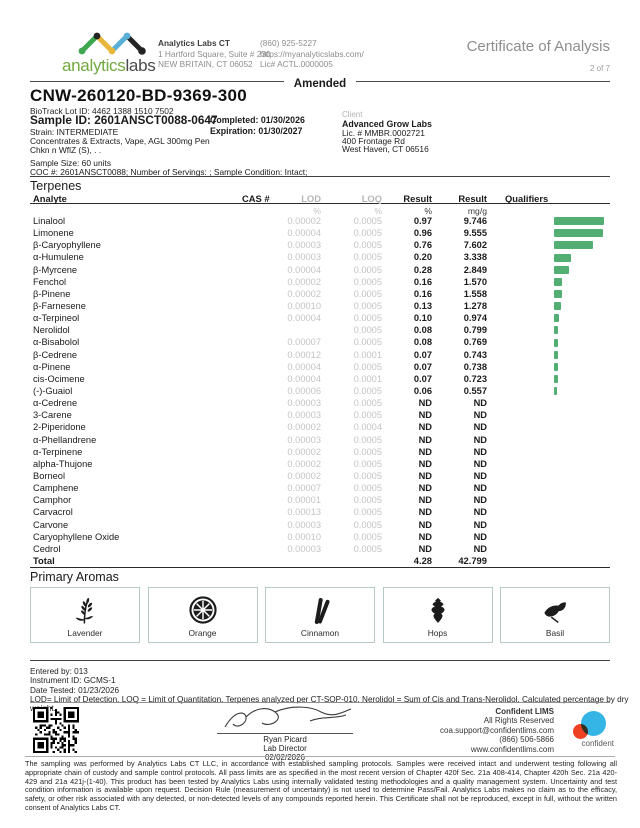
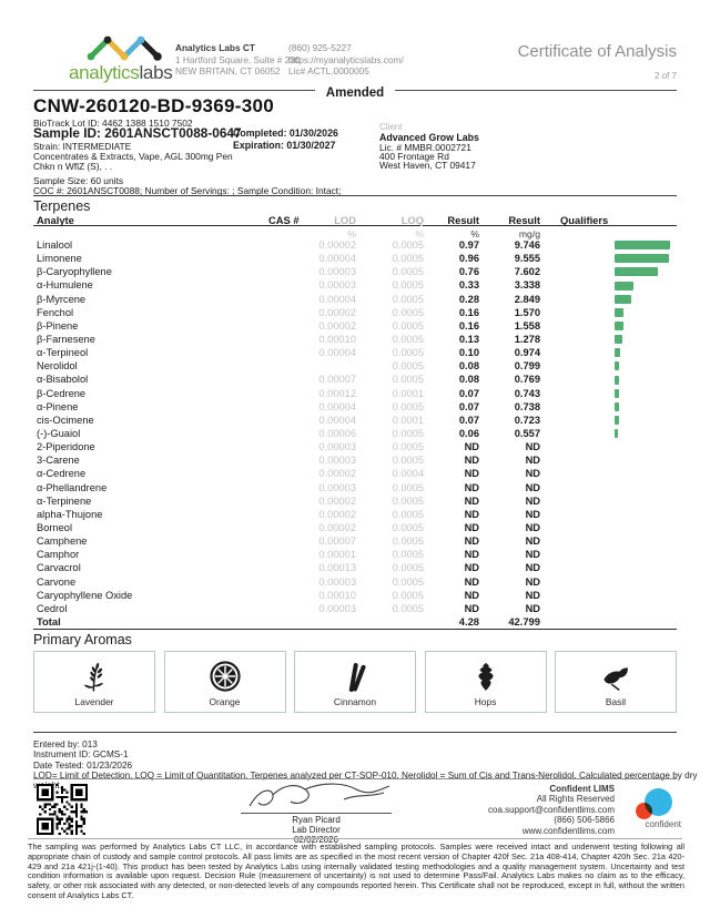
  analyticslabs
  Analytics Labs CT
  1 Hartford Square, Suite # 230
  NEW BRITAIN, CT 06052
  (860) 925-5227
  https://myanalyticslabs.com/
  Lic# ACTL.0000005
  Certificate of Analysis
  2 of 7
  Amended
  CNW-260120-BD-9369-300
  BioTrack Lot ID: 4462 1388 1510 7502
  Sample ID: 2601ANSCT0088-0647
  Strain: INTERMEDIATE
  Concentrates & Extracts, Vape, AGL 300mg Pen
  Chkn n WflZ (S), . .
  Completed: 01/30/2026
  Expiration: 01/30/2027
  Client
  Advanced Grow Labs
  Lic. # MMBR.0002721
  400 Frontage Rd
- West Haven, CT 06516
+ West Haven, CT 09417
  Sample Size: 60 units
  COC #: 2601ANSCT0088; Number of Servings: ; Sample Condition: Intact;
  Terpenes
  Analyte
  CAS #
  LOD
  LOQ
  Result
  Result
  Qualifiers
  %
  %
  %
  mg/g
  Linalool
  0.00002
  0.0005
  0.97
  9.746
  Limonene
  0.00004
  0.0005
  0.96
  9.555
  β-Caryophyllene
  0.00003
  0.0005
  0.76
  7.602
  α-Humulene
  0.00003
  0.0005
- 0.20
+ 0.33
  3.338
  β-Myrcene
  0.00004
  0.0005
  0.28
  2.849
  Fenchol
  0.00002
  0.0005
  0.16
  1.570
  β-Pinene
  0.00002
  0.0005
  0.16
  1.558
  β-Farnesene
  0.00010
  0.0005
  0.13
  1.278
  α-Terpineol
  0.00004
  0.0005
  0.10
  0.974
  Nerolidol
  0.0005
  0.08
  0.799
  α-Bisabolol
  0.00007
  0.0005
  0.08
  0.769
  β-Cedrene
  0.00012
  0.0001
  0.07
  0.743
  α-Pinene
  0.00004
  0.0005
  0.07
  0.738
  cis-Ocimene
  0.00004
  0.0001
  0.07
  0.723
  (-)-Guaiol
  0.00006
  0.0005
  0.06
  0.557
- α-Cedrene
+ 2-Piperidone
  0.00003
  0.0005
  ND
  ND
  3-Carene
  0.00003
  0.0005
  ND
  ND
- 2-Piperidone
+ α-Cedrene
  0.00002
  0.0004
  ND
  ND
  α-Phellandrene
  0.00003
  0.0005
  ND
  ND
  α-Terpinene
  0.00002
  0.0005
  ND
  ND
  alpha-Thujone
  0.00002
  0.0005
  ND
  ND
  Borneol
  0.00002
  0.0005
  ND
  ND
  Camphene
  0.00007
  0.0005
  ND
  ND
  Camphor
  0.00001
  0.0005
  ND
  ND
  Carvacrol
  0.00013
  0.0005
  ND
  ND
  Carvone
  0.00003
  0.0005
  ND
  ND
  Caryophyllene Oxide
  0.00010
  0.0005
  ND
  ND
  Cedrol
  0.00003
  0.0005
  ND
  ND
  Total
  4.28
  42.799
  Primary Aromas
  Lavender
  Orange
  Cinnamon
  Hops
  Basil
  Entered by: 013
  Instrument ID: GCMS-1
  Date Tested: 01/23/2026
  LOD= Limit of Detection, LOQ = Limit of Quantitation. Terpenes analyzed per CT-SOP-010. Nerolidol = Sum of Cis and Trans-Nerolidol. Calculated percentage by dry wh.
  Ryan Picard
  Lab Director
  02/02/2026
  Confident LIMS
  All Rights Reserved
  coa.support@confidentlims.com
  (866) 506-5866
  www.confidentlims.com
  confident
  The sampling was performed by Analytics Labs CT LLC, in accordance with established sampling protocols. Samples were received intact and underwent testing following all appropriate chain of custody and sample control protocols. All pass limits are as specified in the most recent version of Chapter 420f Sec. 21a 408-414, Chapter 420h Sec. 21a 420-429 and 21a 421j-(1-40). This product has been tested by Analytics Labs using internally validated testing methodologies and a quality management system. Uncertainty and test condition information is available upon request. Decision Rule (measurement of uncertainty) is not used to determine Pass/Fail. Analytics Labs makes no claim as to the efficacy, safety, or other risk associated with any detected, or non-detected levels of any compounds reported herein. This Certificate shall not be reproduced, except in full, without the written consent of Analytics Labs CT.
